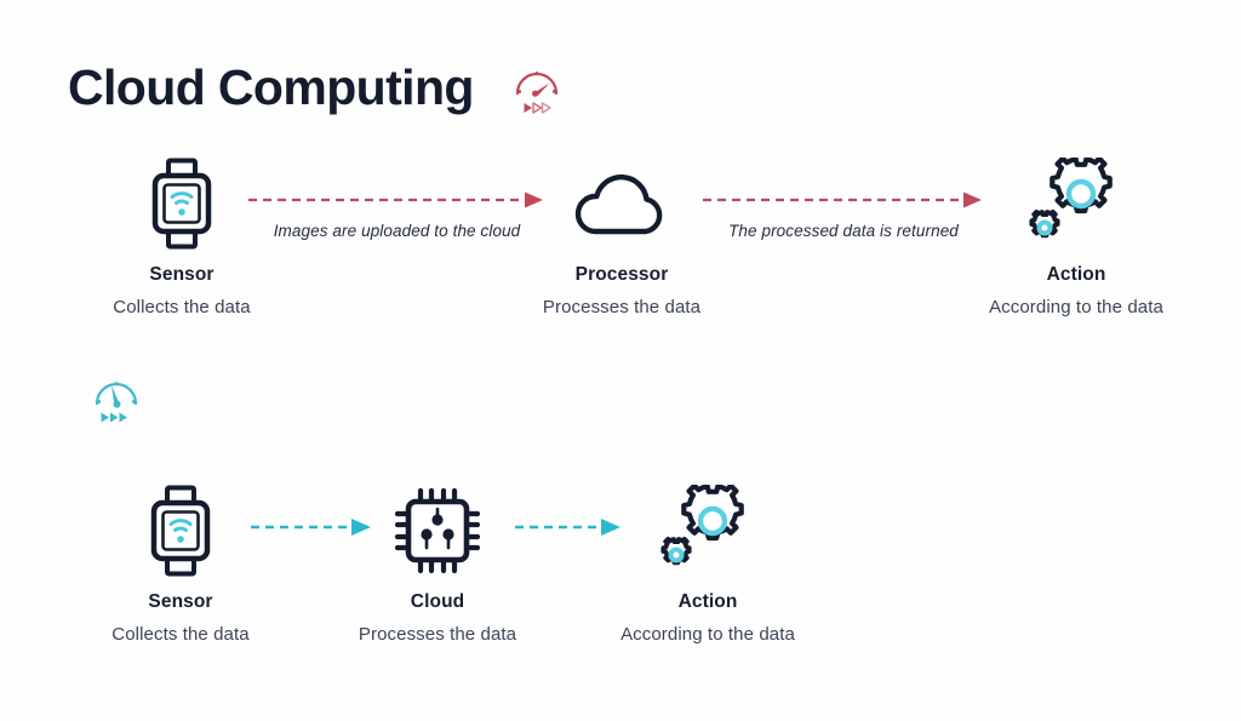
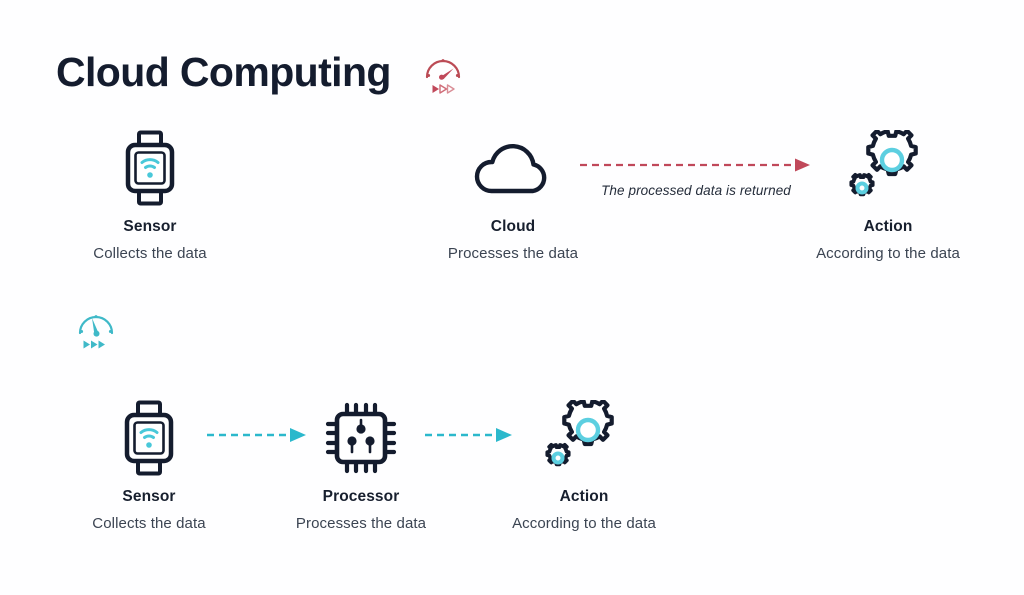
  Cloud Computing
  Sensor
  Collects the data
- Images are uploaded to the cloud
- Processor
+ Cloud
  Processes the data
  The processed data is returned
  Action
  According to the data
  Sensor
  Collects the data
- Cloud
+ Processor
  Processes the data
  Action
  According to the data
